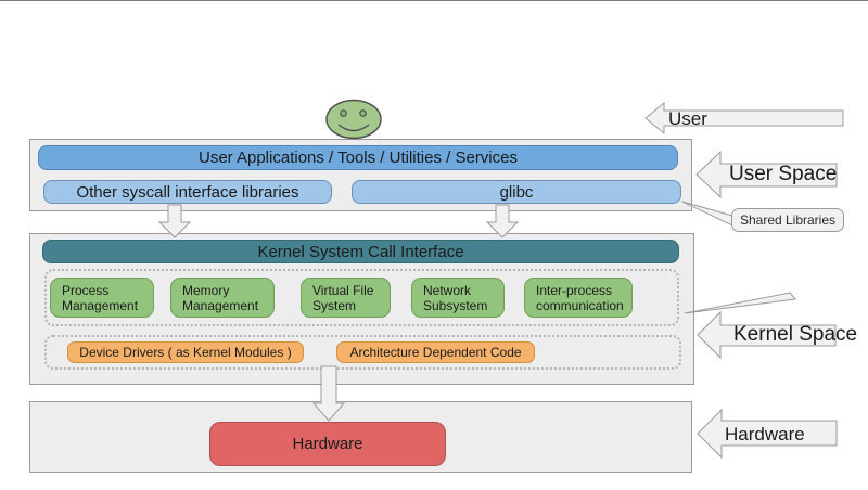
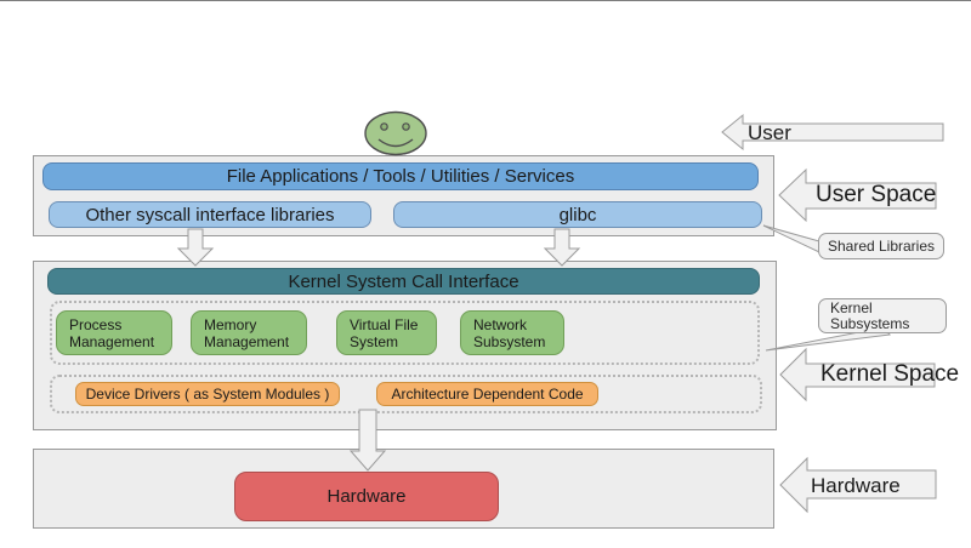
- User Applications / Tools / Utilities / Services
+ File Applications / Tools / Utilities / Services
  Other syscall interface libraries
  glibc
  Kernel System Call Interface
  Process Management
  Memory Management
  Virtual File System
  Network Subsystem
- Inter-process communication
- Device Drivers ( as Kernel Modules )
+ Device Drivers ( as System Modules )
  Architecture Dependent Code
  Hardware
  Shared Libraries
+ Kernel Subsystems
  User
  User Space
  Kernel Space
  Hardware
